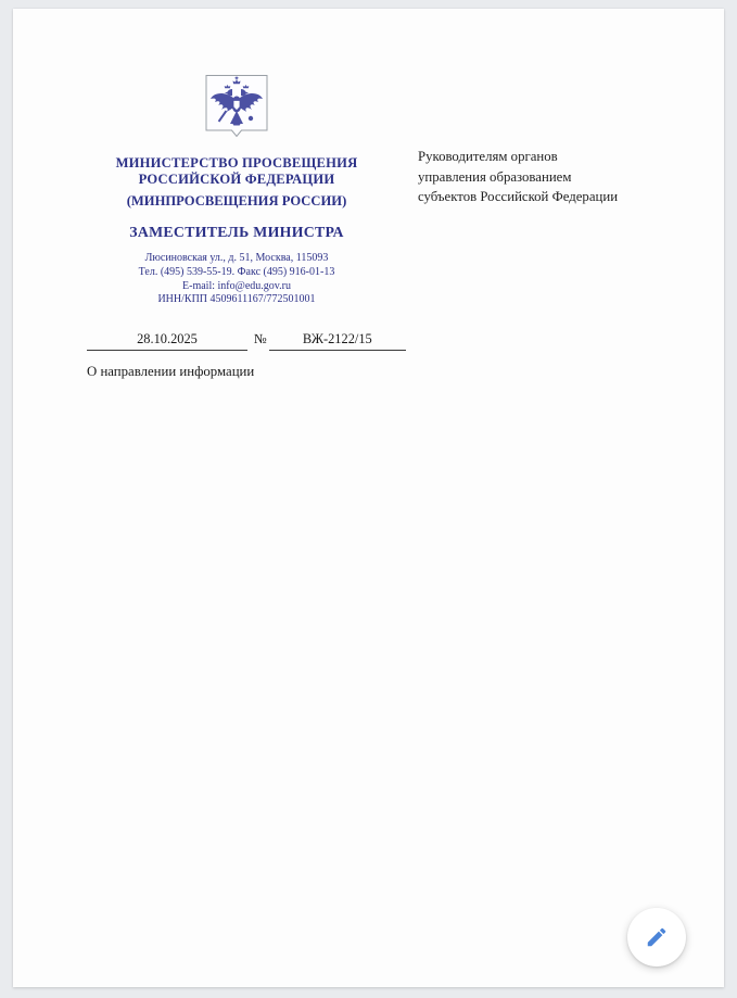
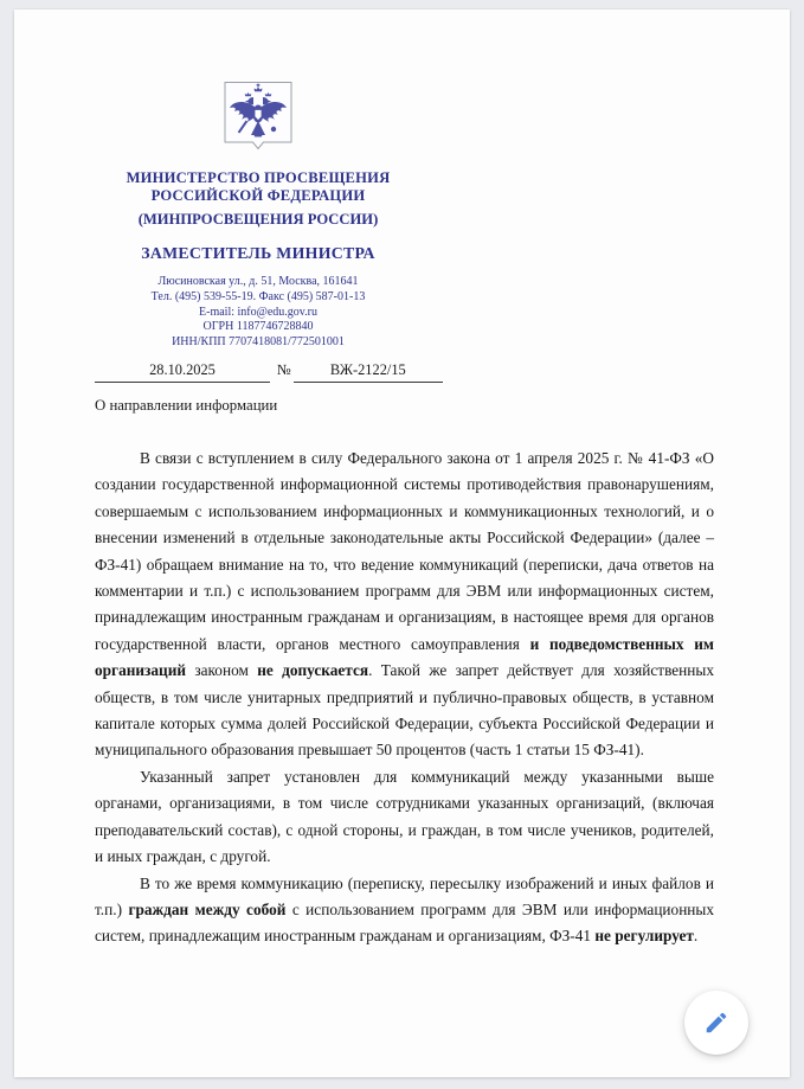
  МИНИСТЕРСТВО ПРОСВЕЩЕНИЯ
  РОССИЙСКОЙ ФЕДЕРАЦИИ
  (МИНПРОСВЕЩЕНИЯ РОССИИ)
  ЗАМЕСТИТЕЛЬ МИНИСТРА
- Люсиновская ул., д. 51, Москва, 115093
+ Люсиновская ул., д. 51, Москва, 161641
- Тел. (495) 539-55-19. Факс (495) 916-01-13
+ Тел. (495) 539-55-19. Факс (495) 587-01-13
  E-mail: info@edu.gov.ru
+ ОГРН 1187746728840
- ИНН/КПП 4509611167/772501001
+ ИНН/КПП 7707418081/772501001
  28.10.2025 № ВЖ-2122/15
- Руководителям органов
- управления образованием
- субъектов Российской Федерации
  О направлении информации
+ В связи с вступлением в силу Федерального закона от 1 апреля 2025 г. № 41-ФЗ «О создании государственной информационной системы противодействия правонарушениям, совершаемым с использованием информационных и коммуникационных технологий, и о внесении изменений в отдельные законодательные акты Российской Федерации» (далее – ФЗ-41) обращаем внимание на то, что ведение коммуникаций (переписки, дача ответов на комментарии и т.п.) с использованием программ для ЭВМ или информационных систем, принадлежащим иностранным гражданам и организациям, в настоящее время для органов государственной власти, органов местного самоуправления и подведомственных им организаций законом не допускается. Такой же запрет действует для хозяйственных обществ, в том числе унитарных предприятий и публично-правовых обществ, в уставном капитале которых сумма долей Российской Федерации, субъекта Российской Федерации и муниципального образования превышает 50 процентов (часть 1 статьи 15 ФЗ-41).
+ Указанный запрет установлен для коммуникаций между указанными выше органами, организациями, в том числе сотрудниками указанных организаций, (включая преподавательский состав), с одной стороны, и граждан, в том числе учеников, родителей, и иных граждан, с другой.
+ В то же время коммуникацию (переписку, пересылку изображений и иных файлов и т.п.) граждан между собой с использованием программ для ЭВМ или информационных систем, принадлежащим иностранным гражданам и организациям, ФЗ-41 не регулирует.
